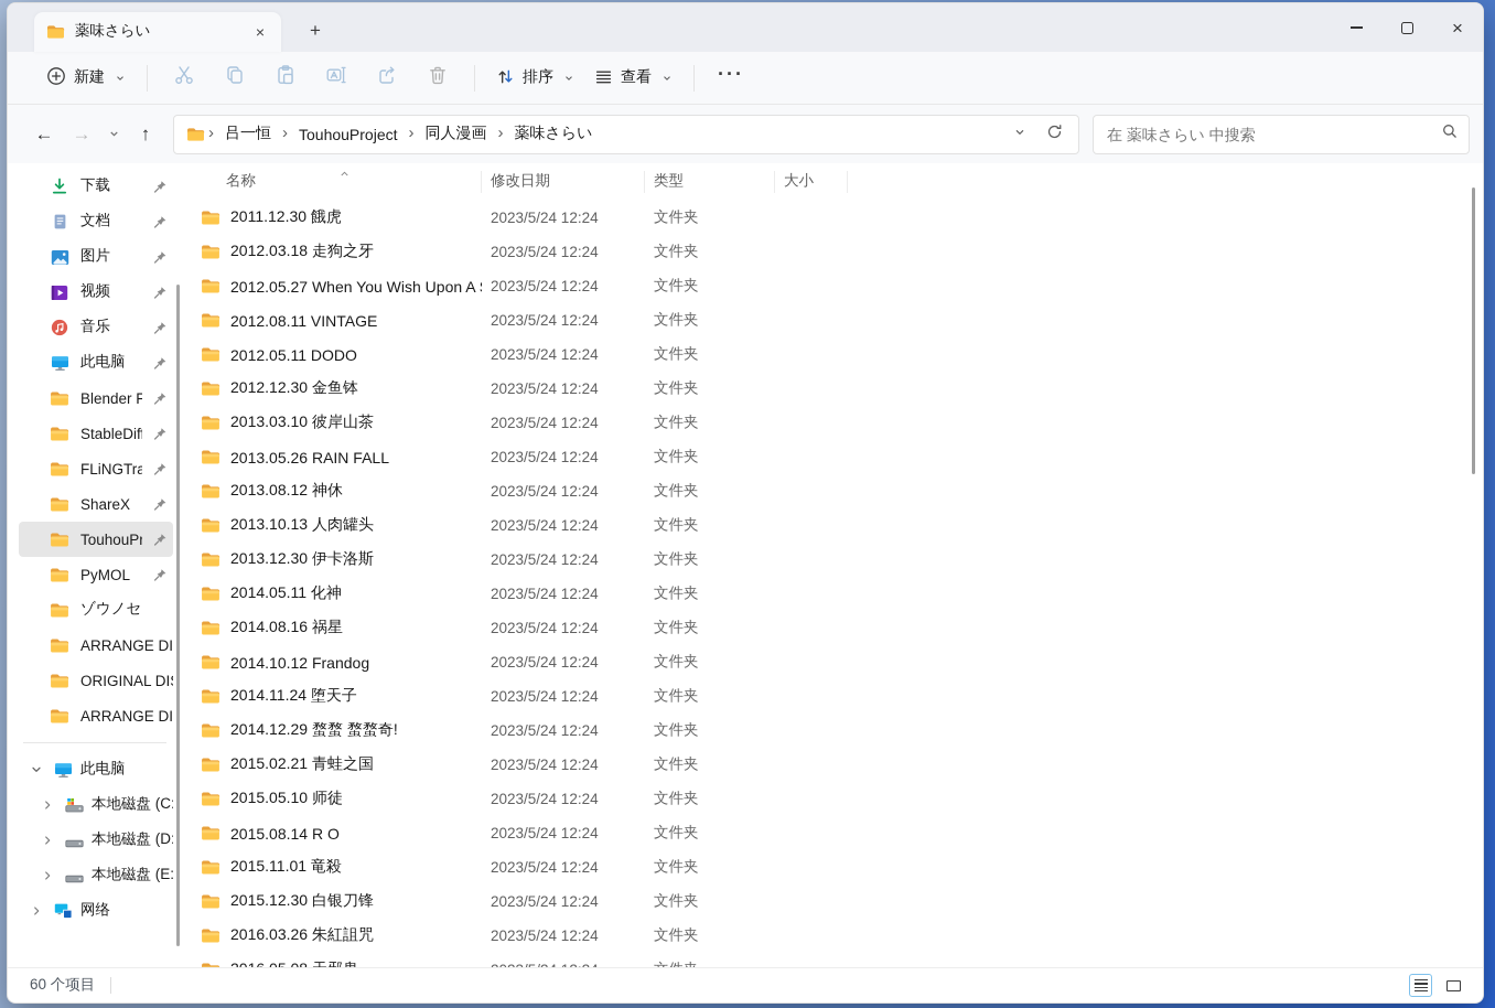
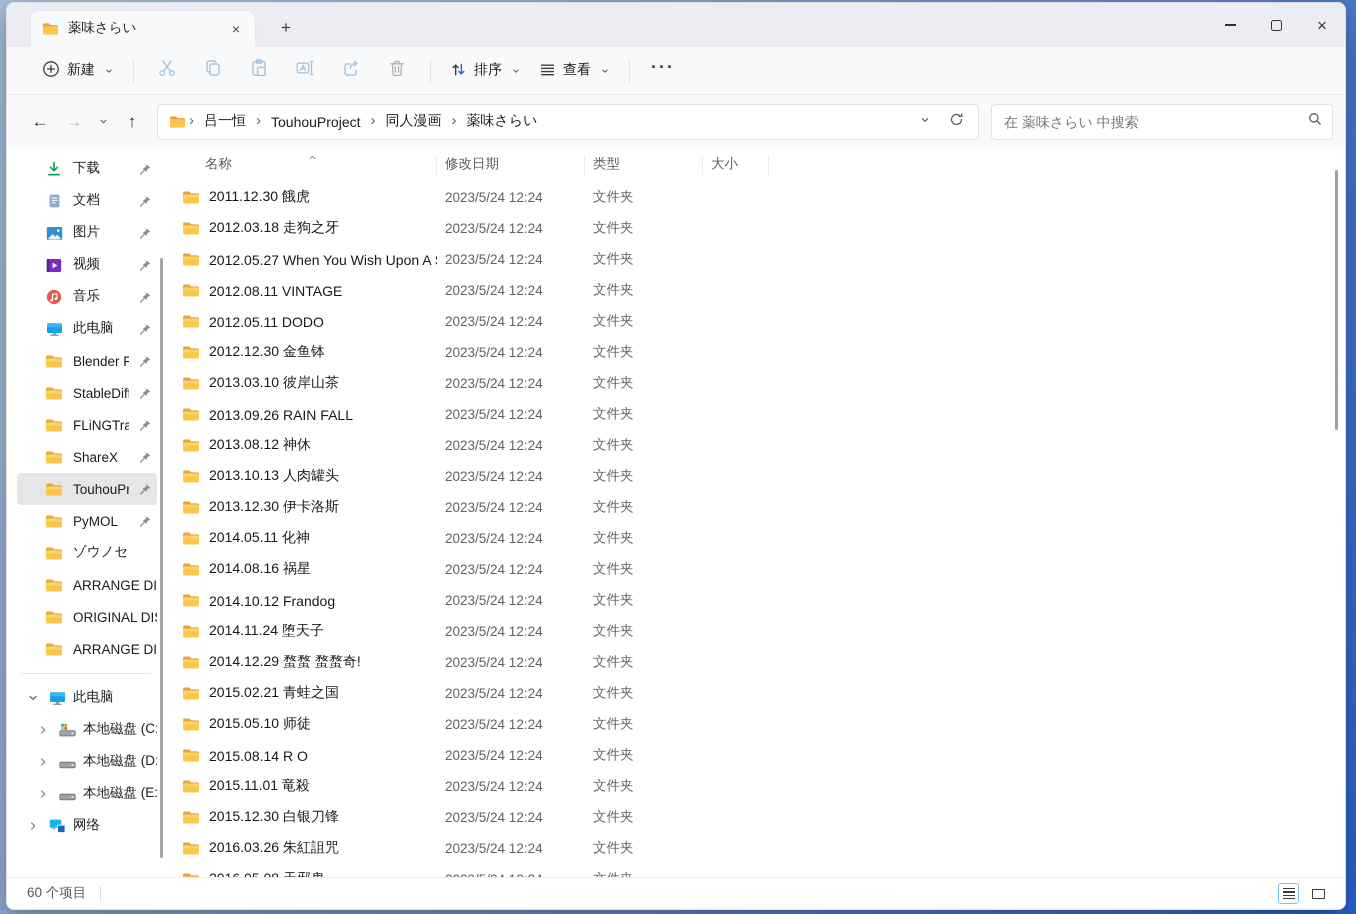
  薬味さらい
  ×
  +
  ×
  新建
  排序
  查看
  ···
  ←
  →
  ↑
  ›
  吕一恒
  ›
  TouhouProject
  ›
  同人漫画
  ›
  薬味さらい
  在 薬味さらい 中搜索
  下载
  文档
  图片
  视频
  音乐
  此电脑
  Blender F
  StableDif
  FLiNGTra
  ShareX
  TouhouPr
  PyMOL
  ゾウノセ
  ARRANGE DI
  ORIGINAL DI
  ARRANGE DI
  此电脑
  本地磁盘 (C:
  本地磁盘 (D:
  本地磁盘 (E:
  网络
  名称
  修改日期
  类型
  大小
  2011.12.30 餓虎
  2023/5/24 12:24
  文件夹
  2012.03.18 走狗之牙
  2023/5/24 12:24
  文件夹
  2012.05.27 When You Wish Upon A
  2023/5/24 12:24
  文件夹
  2012.08.11 VINTAGE
  2023/5/24 12:24
  文件夹
  2012.05.11 DODO
  2023/5/24 12:24
  文件夹
  2012.12.30 金鱼钵
  2023/5/24 12:24
  文件夹
  2013.03.10 彼岸山茶
  2023/5/24 12:24
  文件夹
- 2013.05.26 RAIN FALL
+ 2013.09.26 RAIN FALL
  2023/5/24 12:24
  文件夹
  2013.08.12 神休
  2023/5/24 12:24
  文件夹
  2013.10.13 人肉罐头
  2023/5/24 12:24
  文件夹
  2013.12.30 伊卡洛斯
  2023/5/24 12:24
  文件夹
  2014.05.11 化神
  2023/5/24 12:24
  文件夹
  2014.08.16 祸星
  2023/5/24 12:24
  文件夹
  2014.10.12 Frandog
  2023/5/24 12:24
  文件夹
  2014.11.24 堕天子
  2023/5/24 12:24
  文件夹
  2014.12.29 蝥蝥 蝥蝥奇!
  2023/5/24 12:24
  文件夹
  2015.02.21 青蛙之国
  2023/5/24 12:24
  文件夹
  2015.05.10 师徒
  2023/5/24 12:24
  文件夹
  2015.08.14 R O
  2023/5/24 12:24
  文件夹
  2015.11.01 竜殺
  2023/5/24 12:24
  文件夹
  2015.12.30 白银刀锋
  2023/5/24 12:24
  文件夹
  2016.03.26 朱紅詛咒
  2023/5/24 12:24
  文件夹
  60 个项目
